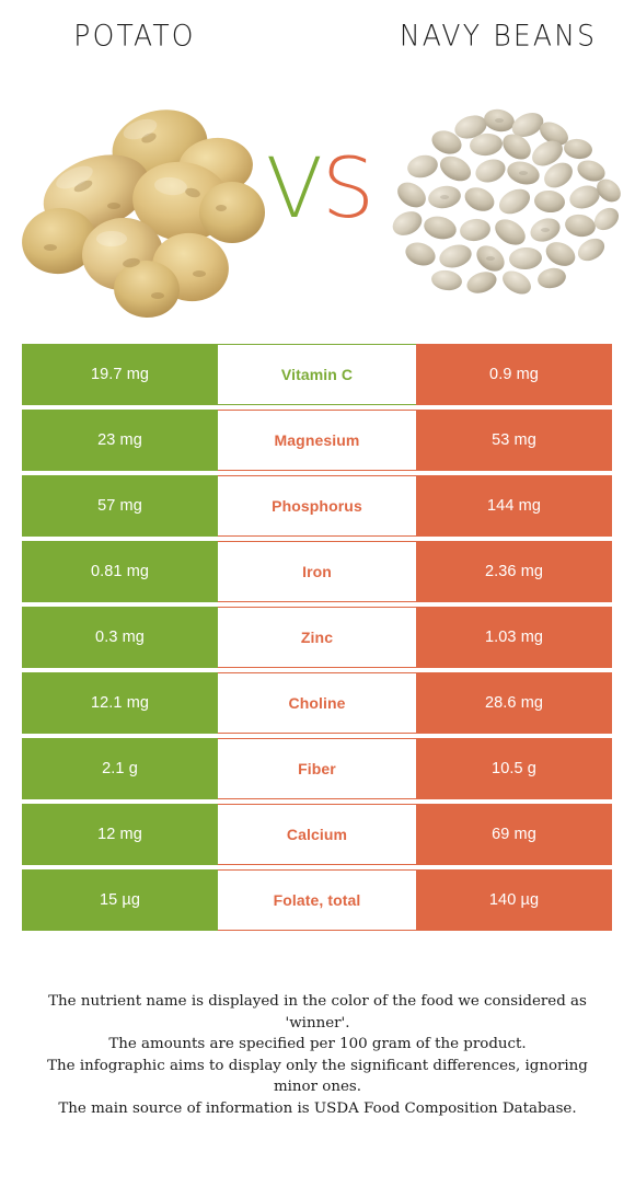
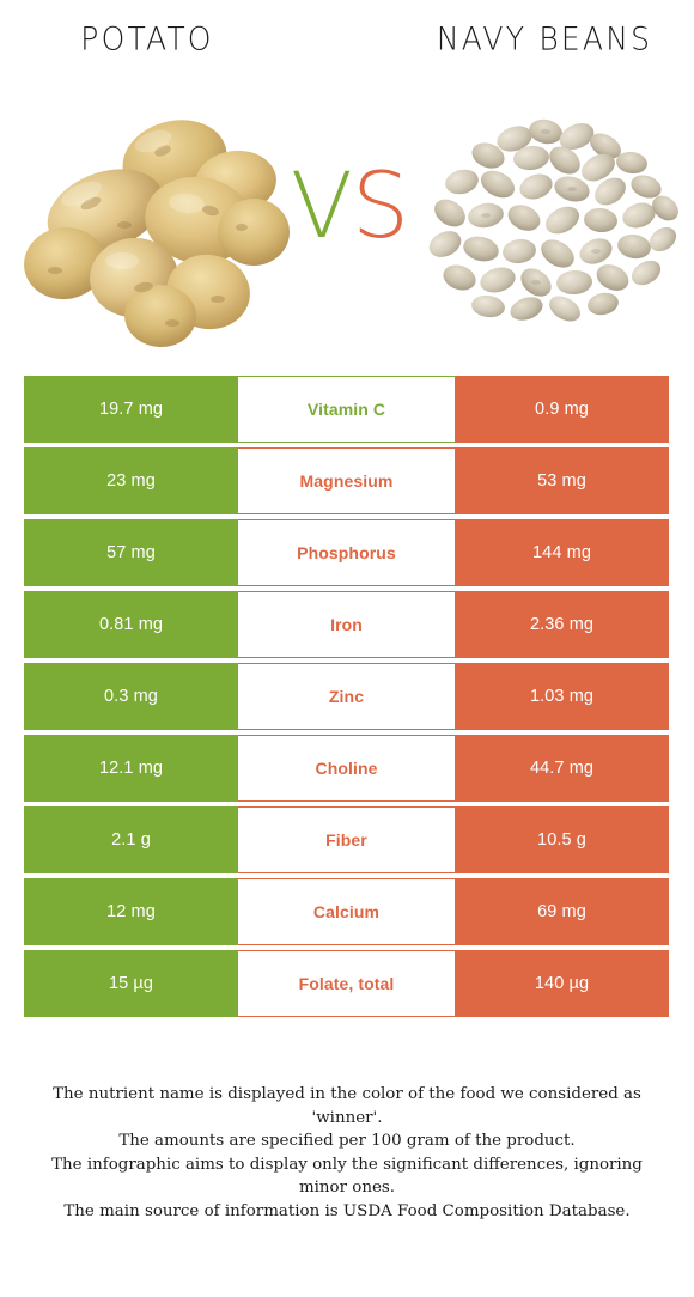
  POTATO
  NAVY BEANS
  VS
  19.7 mg
  Vitamin C
  0.9 mg
  23 mg
  Magnesium
  53 mg
  57 mg
  Phosphorus
  144 mg
  0.81 mg
  Iron
  2.36 mg
  0.3 mg
  Zinc
  1.03 mg
  12.1 mg
  Choline
- 28.6 mg
+ 44.7 mg
  2.1 g
  Fiber
  10.5 g
  12 mg
  Calcium
  69 mg
  15 µg
  Folate, total
  140 µg
  The nutrient name is displayed in the color of the food we considered as 'winner'.
  The amounts are specified per 100 gram of the product.
  The infographic aims to display only the significant differences, ignoring minor ones.
  The main source of information is USDA Food Composition Database.
